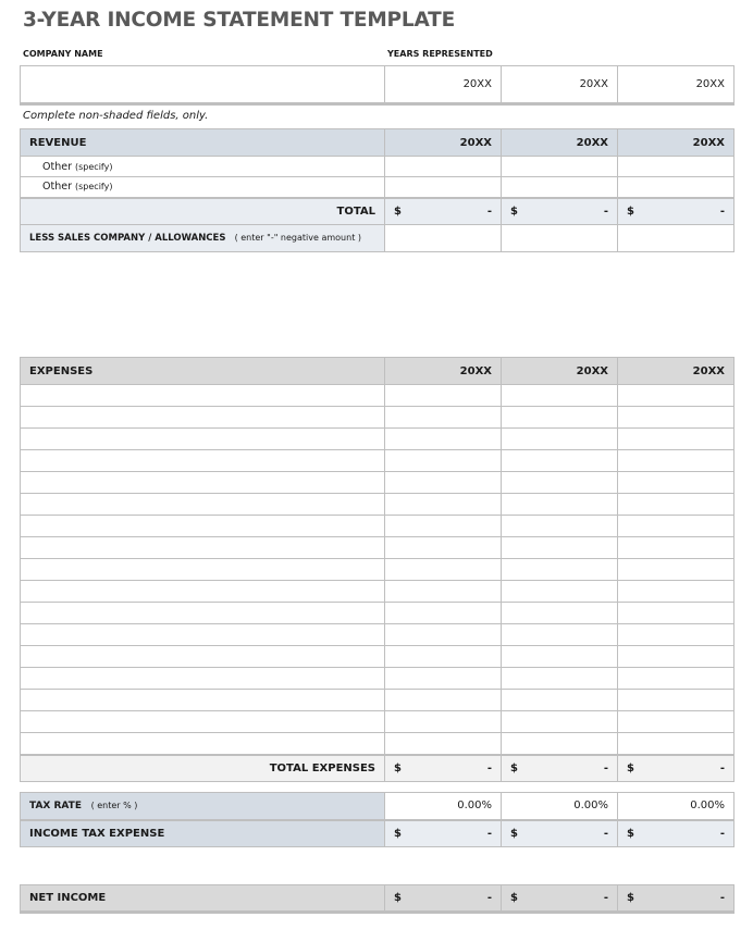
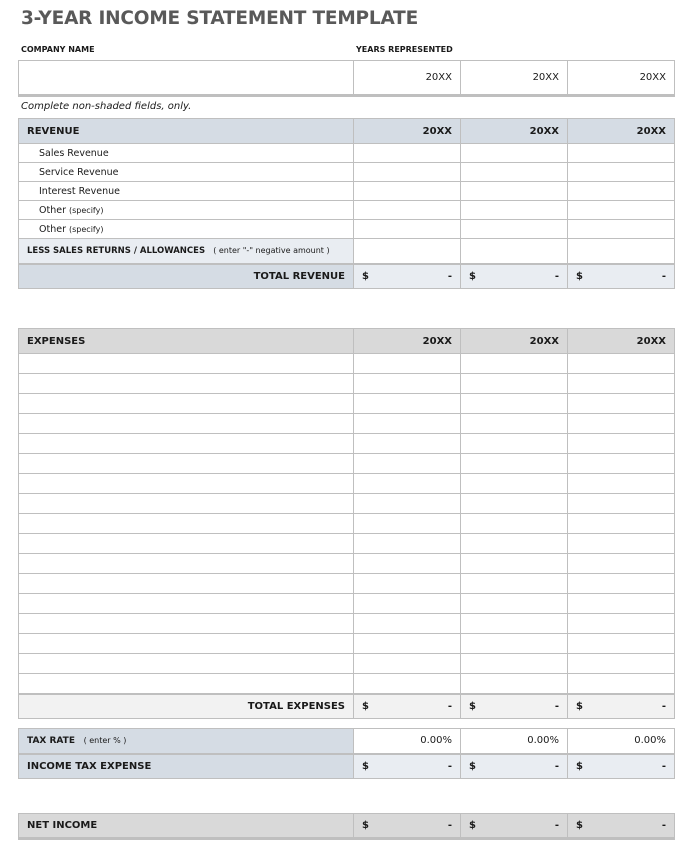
  3-YEAR INCOME STATEMENT TEMPLATE
  COMPANY NAME
  YEARS REPRESENTED
  	20XX	20XX	20XX
  Complete non-shaded fields, only.
  REVENUE	20XX	20XX	20XX
+ Sales Revenue
+ Service Revenue
+ Interest Revenue
  Other (specify)
  Other (specify)
- TOTAL	$ -	$ -	$ -
- LESS SALES COMPANY / ALLOWANCES ( enter "-" negative amount )
+ LESS SALES RETURNS / ALLOWANCES ( enter "-" negative amount )
+ TOTAL REVENUE	$ -	$ -	$ -
  EXPENSES	20XX	20XX	20XX
  TOTAL EXPENSES	$ -	$ -	$ -
  TAX RATE ( enter % )	0.00%	0.00%	0.00%
  INCOME TAX EXPENSE	$ -	$ -	$ -
  NET INCOME	$ -	$ -	$ -
